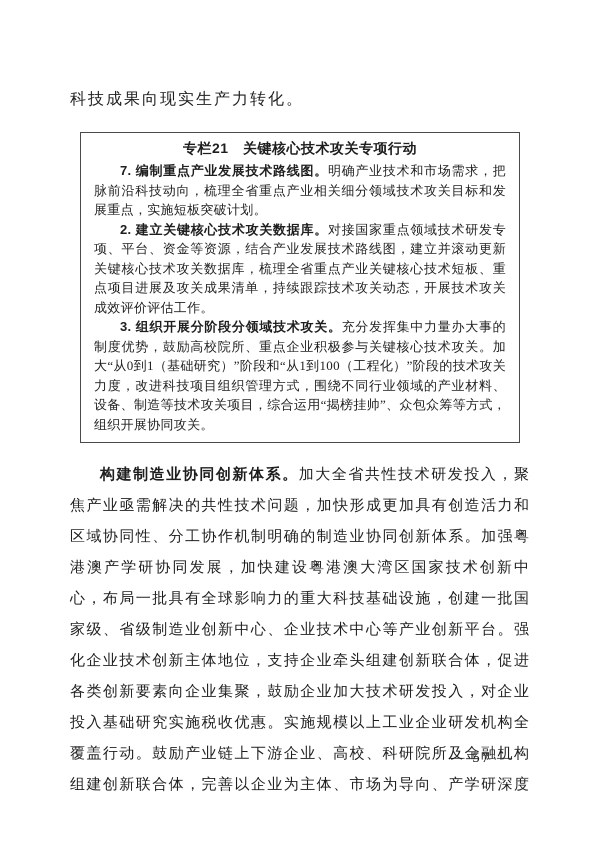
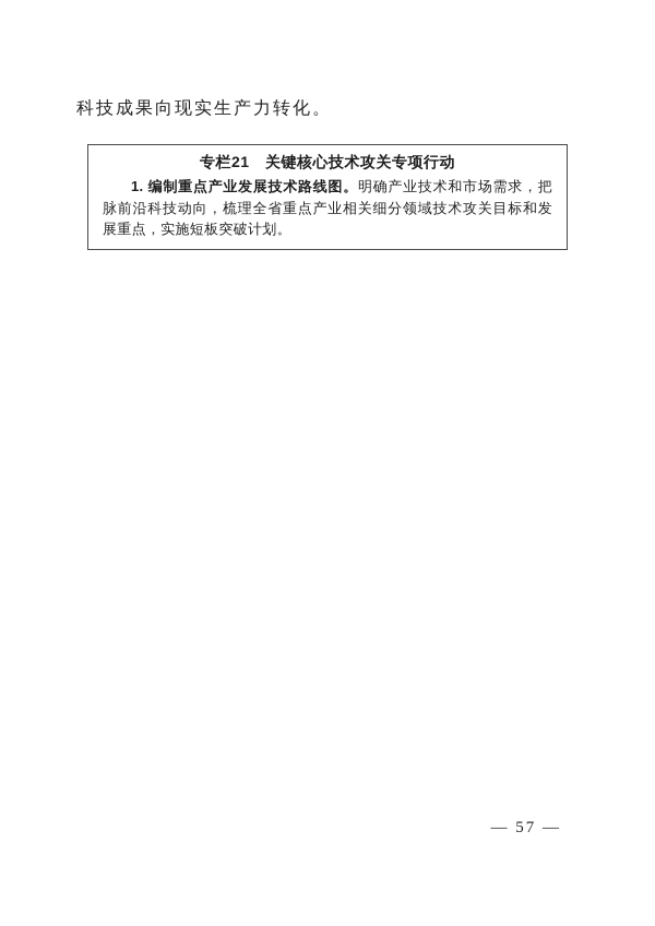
  科技成果向现实生产力转化。
  专栏21 关键核心技术攻关专项行动
- 7. 编制重点产业发展技术路线图。明确产业技术和市场需求，把脉前沿科技动向，梳理全省重点产业相关细分领域技术攻关目标和发展重点，实施短板突破计划。
+ 1. 编制重点产业发展技术路线图。明确产业技术和市场需求，把脉前沿科技动向，梳理全省重点产业相关细分领域技术攻关目标和发展重点，实施短板突破计划。
- 2. 建立关键核心技术攻关数据库。对接国家重点领域技术研发专项、平台、资金等资源，结合产业发展技术路线图，建立并滚动更新关键核心技术攻关数据库，梳理全省重点产业关键核心技术短板、重点项目进展及攻关成果清单，持续跟踪技术攻关动态，开展技术攻关成效评价评估工作。
- 3. 组织开展分阶段分领域技术攻关。充分发挥集中力量办大事的制度优势，鼓励高校院所、重点企业积极参与关键核心技术攻关。加大“从0到1（基础研究）”阶段和“从1到100（工程化）”阶段的技术攻关力度，改进科技项目组织管理方式，围绕不同行业领域的产业材料、设备、制造等技术攻关项目，综合运用“揭榜挂帅”、众包众筹等方式，组织开展协同攻关。
- 构建制造业协同创新体系。加大全省共性技术研发投入，聚焦产业亟需解决的共性技术问题，加快形成更加具有创造活力和区域协同性、分工协作机制明确的制造业协同创新体系。加强粤港澳产学研协同发展，加快建设粤港澳大湾区国家技术创新中心，布局一批具有全球影响力的重大科技基础设施，创建一批国家级、省级制造业创新中心、企业技术中心等产业创新平台。强化企业技术创新主体地位，支持企业牵头组建创新联合体，促进各类创新要素向企业集聚，鼓励企业加大技术研发投入，对企业投入基础研究实施税收优惠。实施规模以上工业企业研发机构全覆盖行动。鼓励产业链上下游企业、高校、科研院所及金融机构组建创新联合体，完善以企业为主体、市场为导向、产学研深度
  — 57 —
